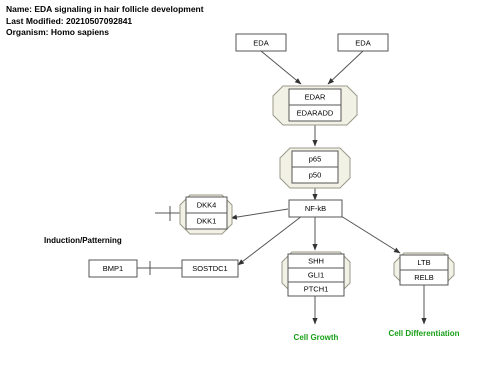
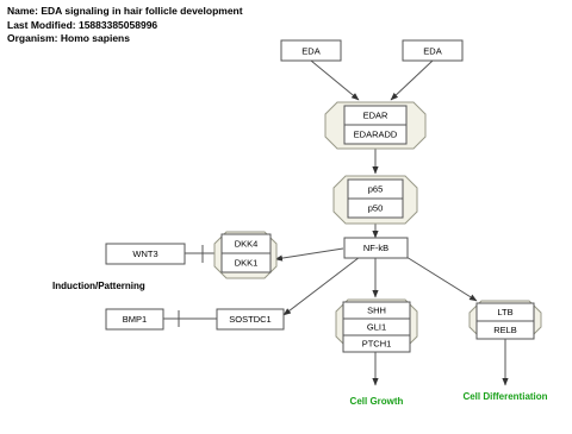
  Name: EDA signaling in hair follicle development
- Last Modified: 20210507092841
+ Last Modified: 15883385058996
  Organism: Homo sapiens
  EDA
  EDA
  EDAR
  EDARADD
  p65
  p50
  NF-kB
+ WNT3
  DKK4
  DKK1
  BMP1
  SOSTDC1
  SHH
  GLI1
  PTCH1
  LTB
  RELB
  Induction/Patterning
  Cell Growth
  Cell Differentiation
